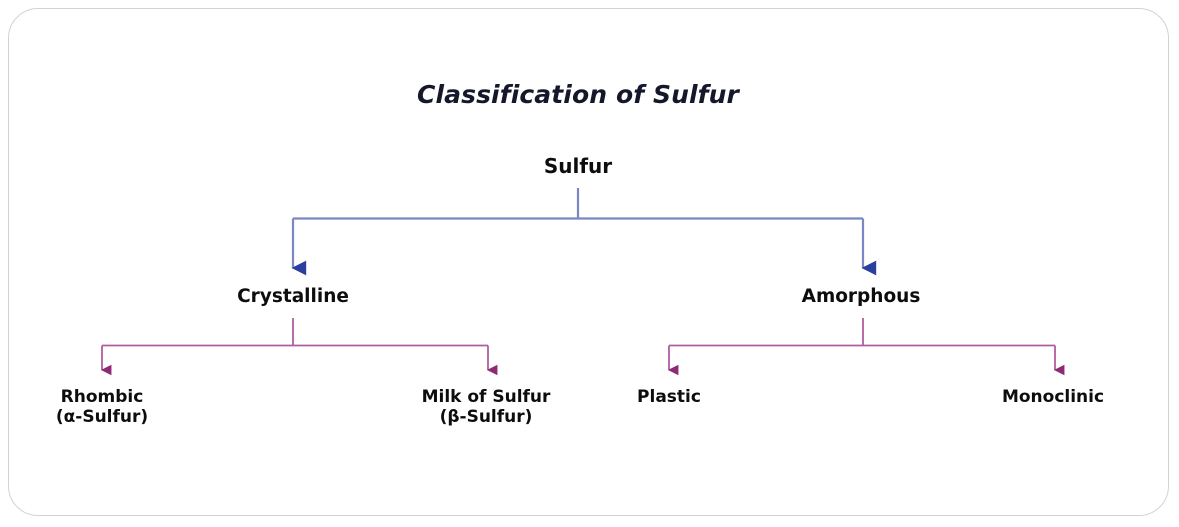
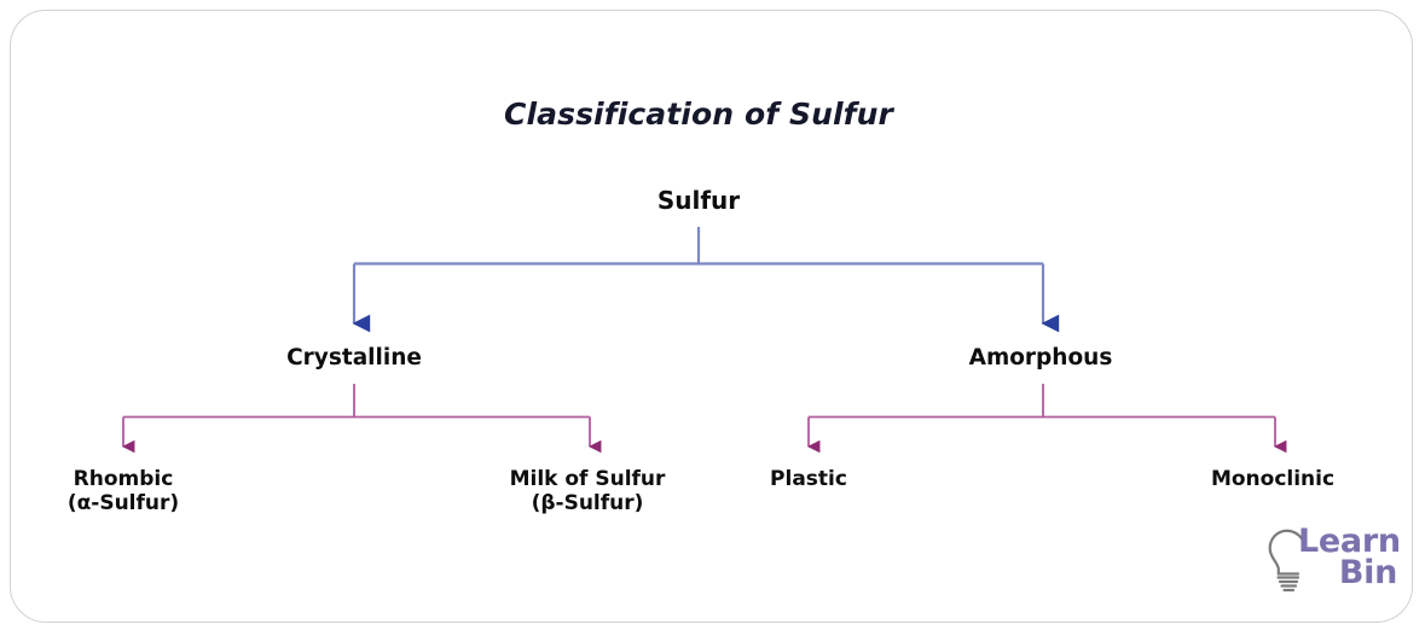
  Classification of Sulfur
  Sulfur
  Crystalline
  Amorphous
  Rhombic
  (α-Sulfur)
  Milk of Sulfur
  (β-Sulfur)
  Plastic
  Monoclinic
+ Learn
+ Bin
